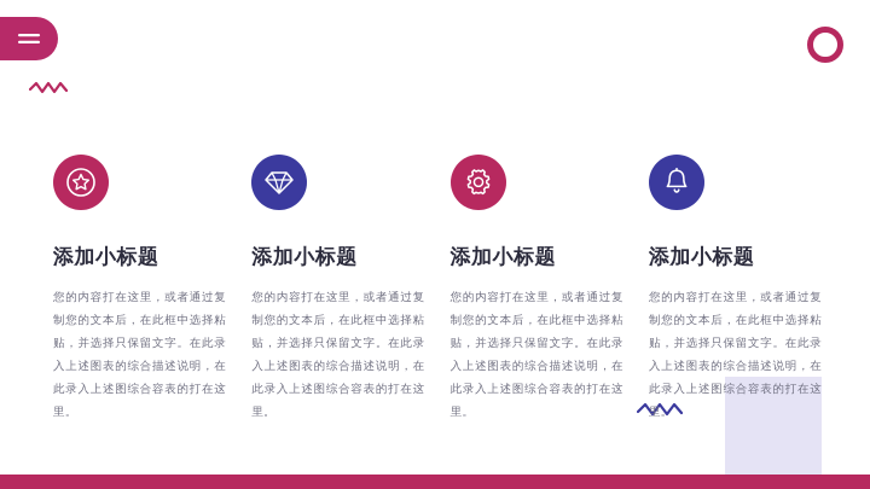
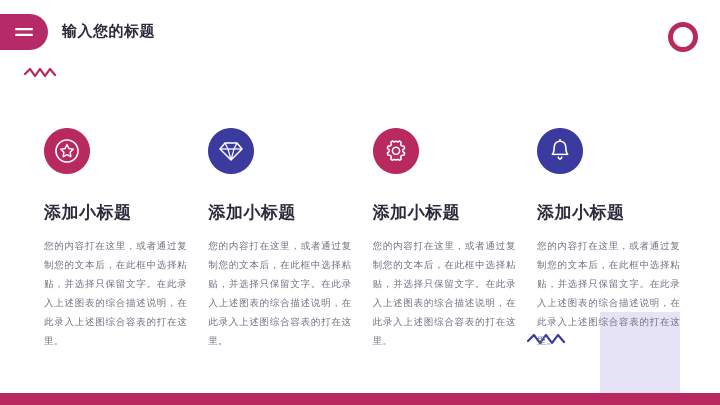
+ 输入您的标题
  添加小标题
  您的内容打在这里，或者通过复制您的文本后，在此框中选择粘贴，并选择只保留文字。在此录入上述图表的综合描述说明，在此录入上述图综合容表的打在这里。
  添加小标题
  您的内容打在这里，或者通过复制您的文本后，在此框中选择粘贴，并选择只保留文字。在此录入上述图表的综合描述说明，在此录入上述图综合容表的打在这里。
  添加小标题
  您的内容打在这里，或者通过复制您的文本后，在此框中选择粘贴，并选择只保留文字。在此录入上述图表的综合描述说明，在此录入上述图综合容表的打在这里。
  添加小标题
  您的内容打在这里，或者通过复制您的文本后，在此框中选择粘贴，并选择只保留文字。在此录入上述图表的综合描述说明，在此录入上述图综合容表的打在这里。
